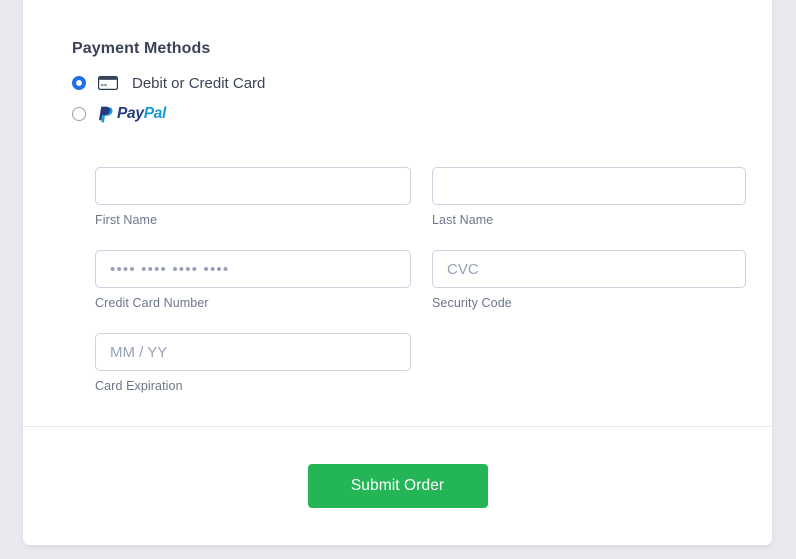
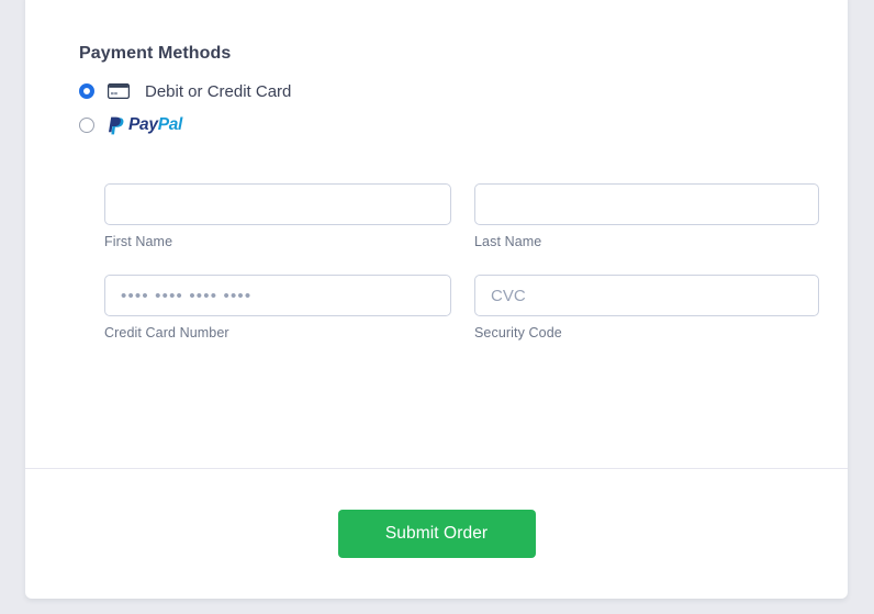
  Payment Methods
  Debit or Credit Card
  Pay
  Pal
  First Name
  Last Name
  •••• •••• •••• ••••
  Credit Card Number
  CVC
  Security Code
- MM / YY
- Card Expiration
  Submit Order
